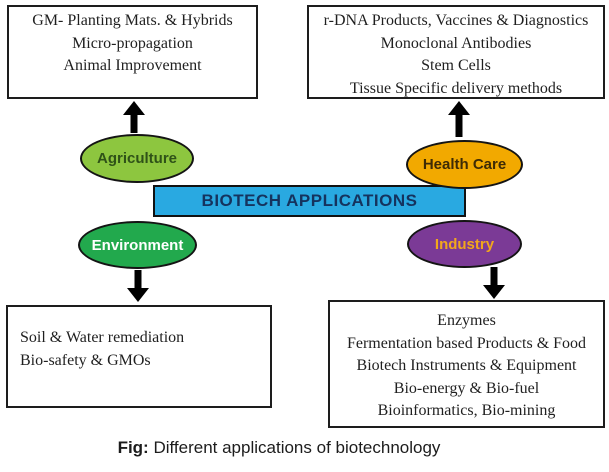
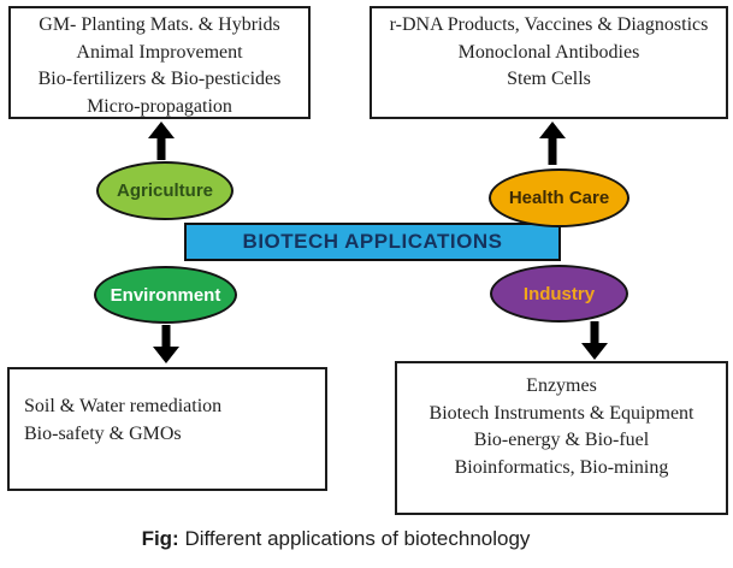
  GM- Planting Mats. & Hybrids
- Micro-propagation
+ Animal Improvement
+ Bio-fertilizers & Bio-pesticides
- Animal Improvement
+ Micro-propagation
  r-DNA Products, Vaccines & Diagnostics
  Monoclonal Antibodies
  Stem Cells
- Tissue Specific delivery methods
  Soil & Water remediation
  Bio-safety & GMOs
  Enzymes
- Fermentation based Products & Food
  Biotech Instruments & Equipment
  Bio-energy & Bio-fuel
  Bioinformatics, Bio-mining
  BIOTECH APPLICATIONS
  Agriculture
  Health Care
  Environment
  Industry
  Fig: Different applications of biotechnology
